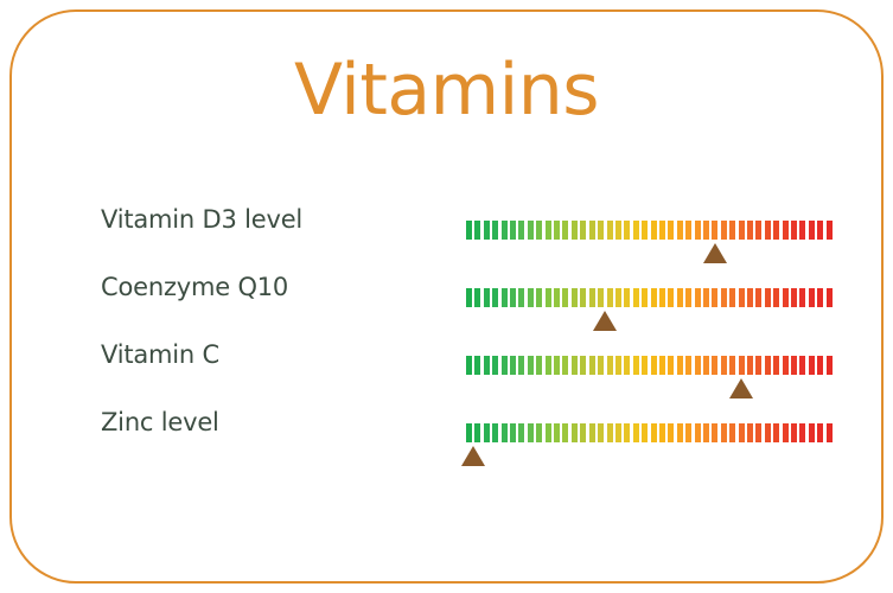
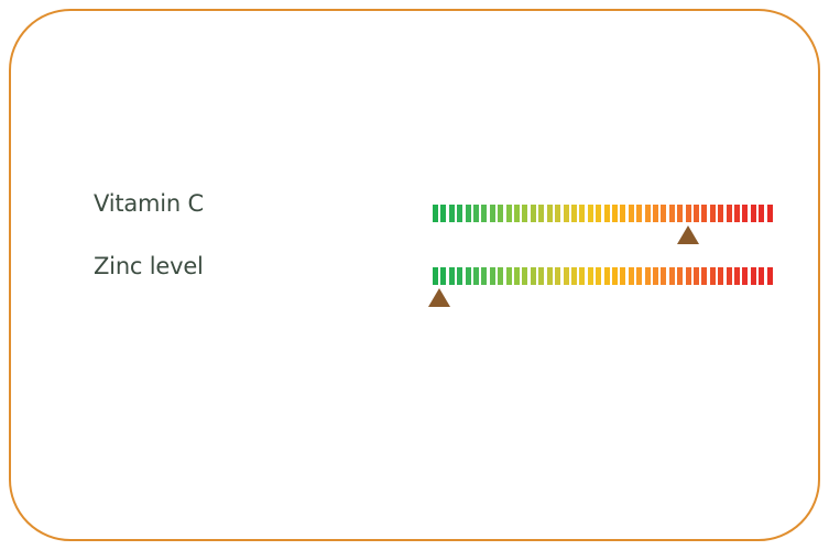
- Vitamins
- Vitamin D3 level
- Coenzyme Q10
  Vitamin C
  Zinc level
